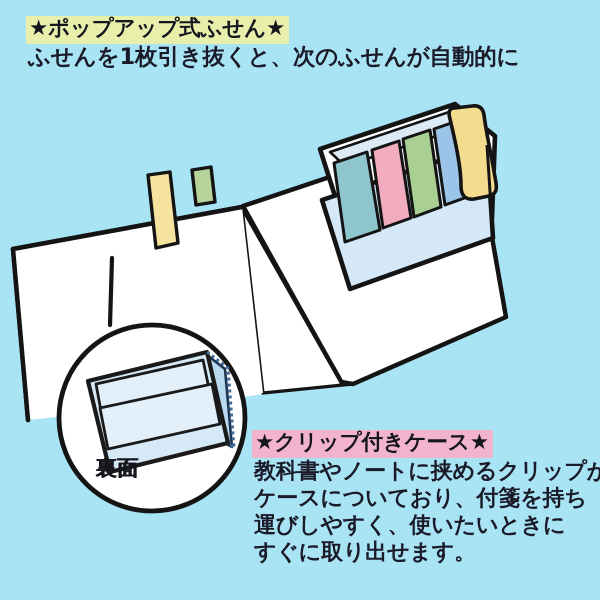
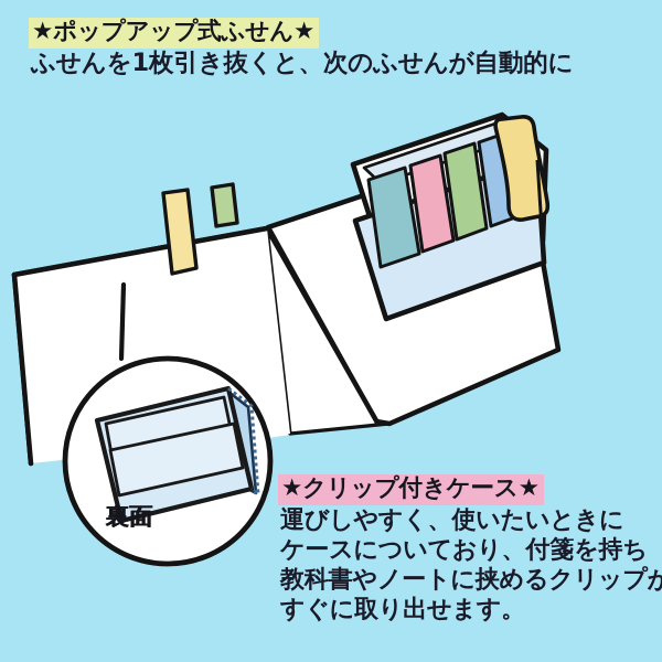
  ★ポップアップ式ふせん★
  ふせんを1枚引き抜くと、次のふせんが自動的に
  ★クリップ付きケース★
- 教科書やノートに挟めるクリップが
+ 運びしやすく、使いたいときに
  ケースについており、付箋を持ち
- 運びしやすく、使いたいときに
+ 教科書やノートに挟めるクリップが
  すぐに取り出せます。
  裏面
